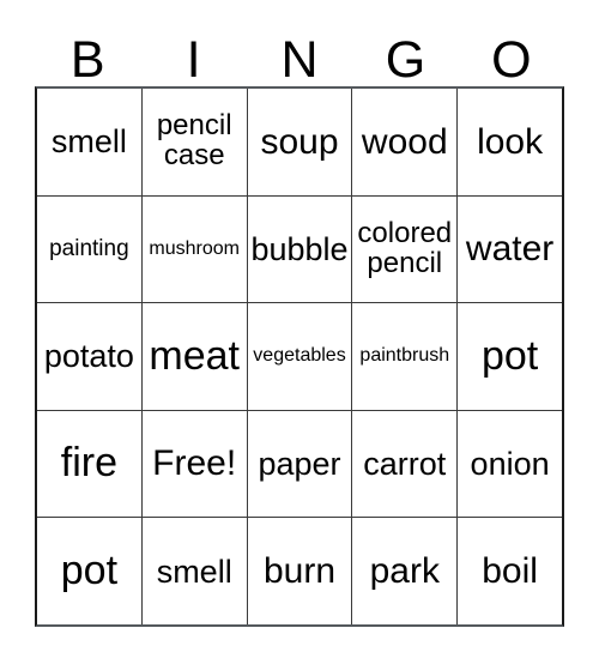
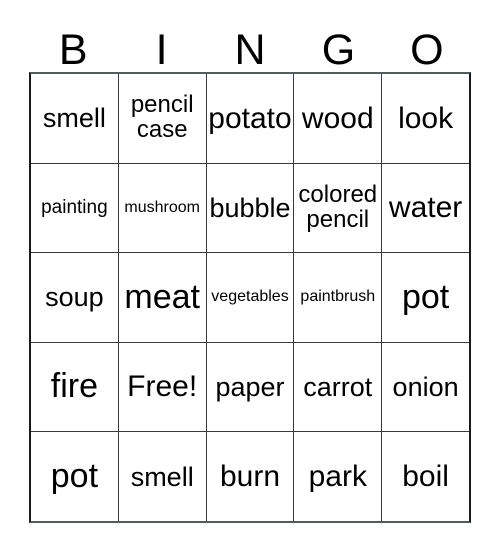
  B
  I
  N
  G
  O
  smell
  pencil case
- soup
+ potato
  wood
  look
  painting
  mushroom
  bubble
  colored pencil
  water
- potato
+ soup
  meat
  vegetables
  paintbrush
  pot
  fire
  Free!
  paper
  carrot
  onion
  pot
  smell
  burn
  park
  boil
